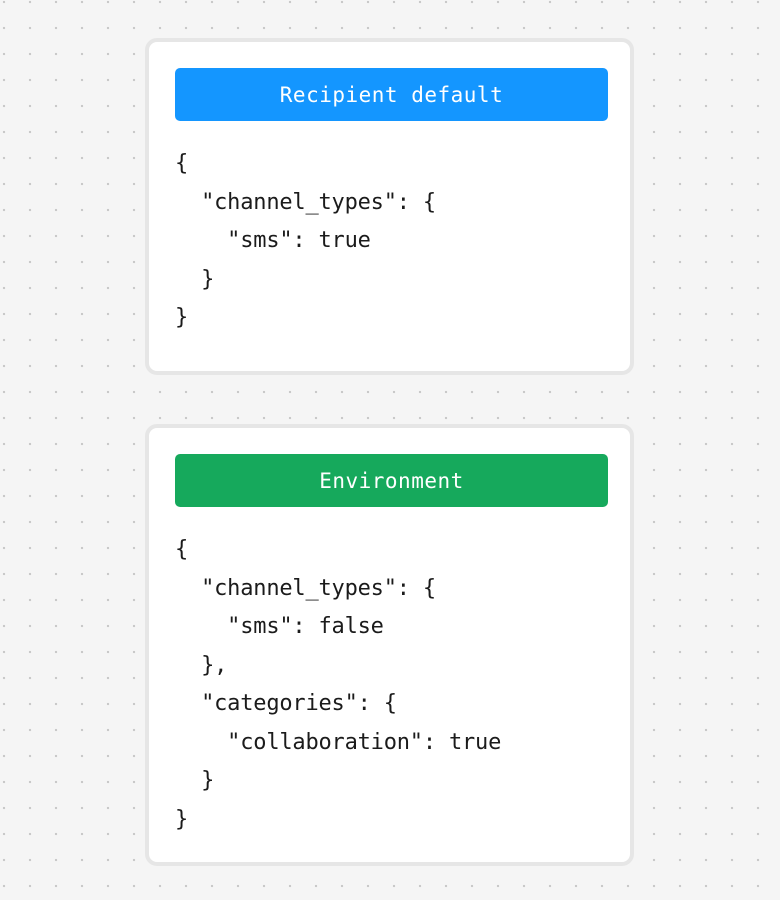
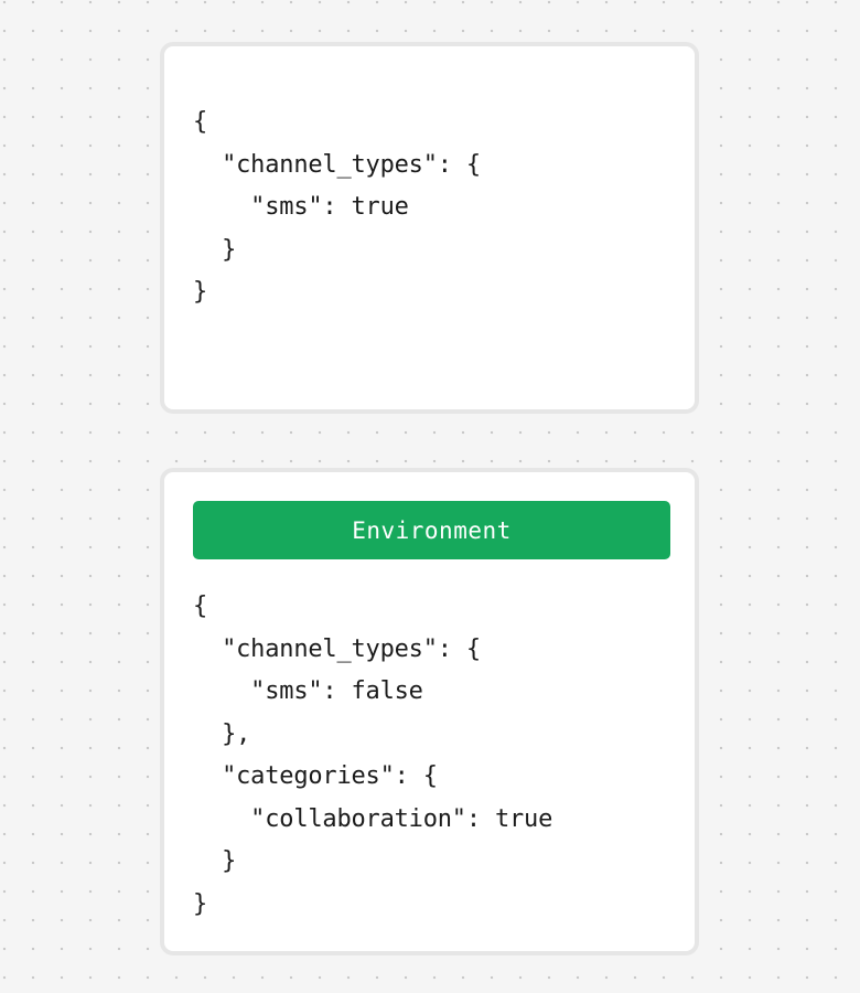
- Recipient default
  {
  "channel_types": {
  "sms": true
  }
  }
  Environment
  {
  "channel_types": {
  "sms": false
  },
  "categories": {
  "collaboration": true
  }
  }
